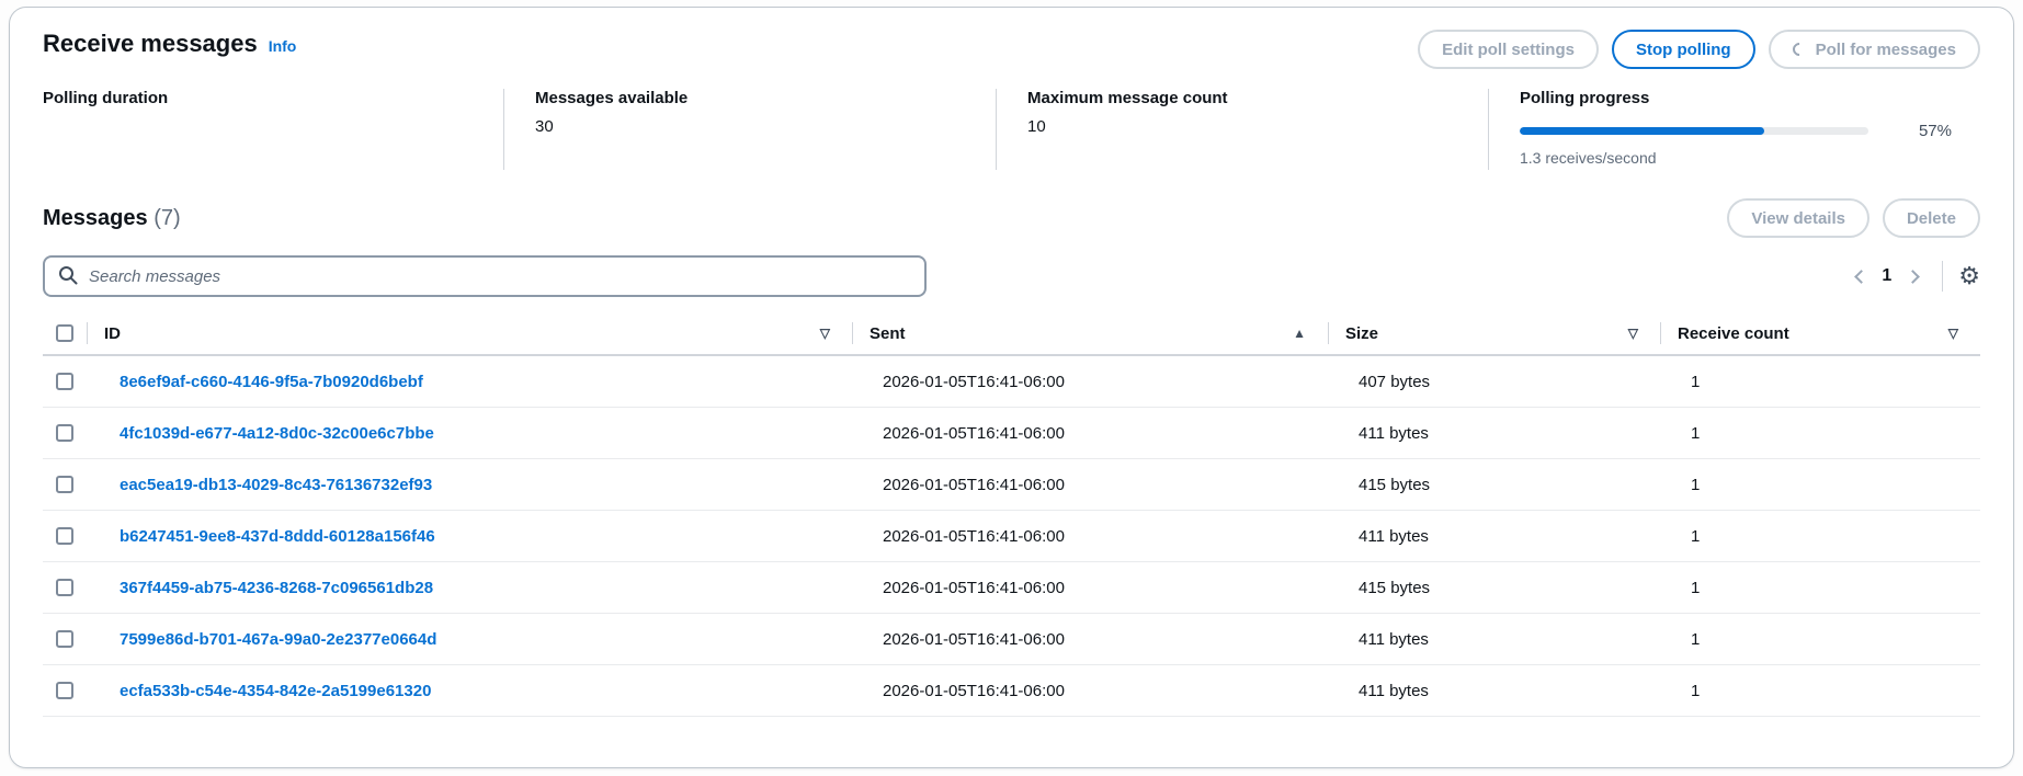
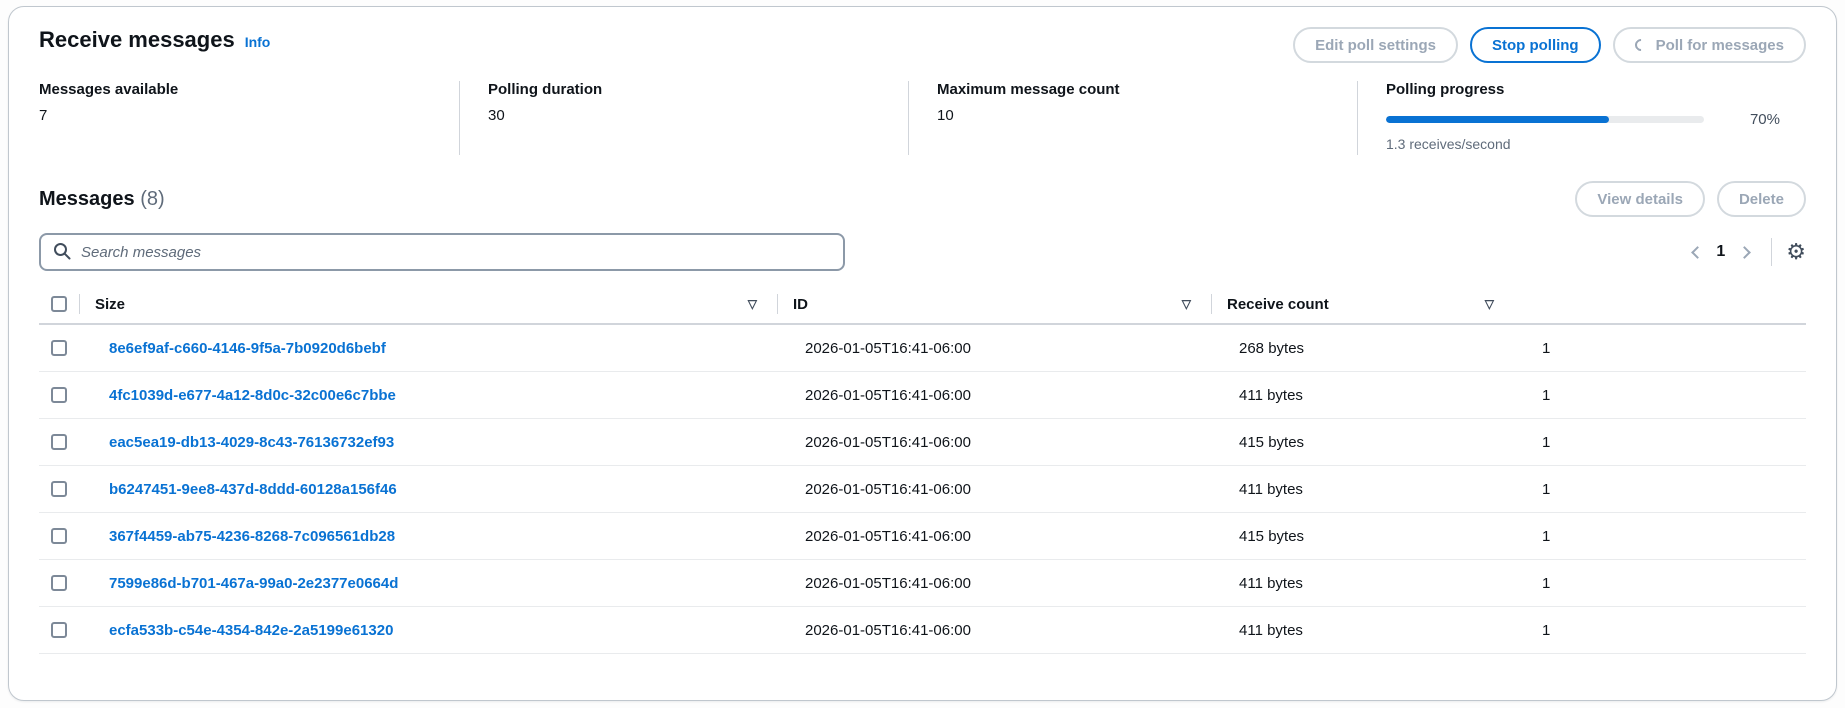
  Receive messages
  Info
  Edit poll settings
  Stop polling
  Poll for messages
- Polling duration
+ Messages available
+ 7
- Messages available
+ Polling duration
  30
  Maximum message count
  10
  Polling progress
- 57%
+ 70%
  1.3 receives/second
- Messages (7)
+ Messages (8)
  View details
  Delete
  Search messages
  1
  ⚙
- ID
+ Size
  ▽
- Sent
- ▲
- Size
+ ID
  ▽
  Receive count
  ▽
  8e6ef9af-c660-4146-9f5a-7b0920d6bebf
  2026-01-05T16:41-06:00
- 407 bytes
+ 268 bytes
  1
  4fc1039d-e677-4a12-8d0c-32c00e6c7bbe
  2026-01-05T16:41-06:00
  411 bytes
  1
  eac5ea19-db13-4029-8c43-76136732ef93
  2026-01-05T16:41-06:00
  415 bytes
  1
  b6247451-9ee8-437d-8ddd-60128a156f46
  2026-01-05T16:41-06:00
  411 bytes
  1
  367f4459-ab75-4236-8268-7c096561db28
  2026-01-05T16:41-06:00
  415 bytes
  1
  7599e86d-b701-467a-99a0-2e2377e0664d
  2026-01-05T16:41-06:00
  411 bytes
  1
  ecfa533b-c54e-4354-842e-2a5199e61320
  2026-01-05T16:41-06:00
  411 bytes
  1
